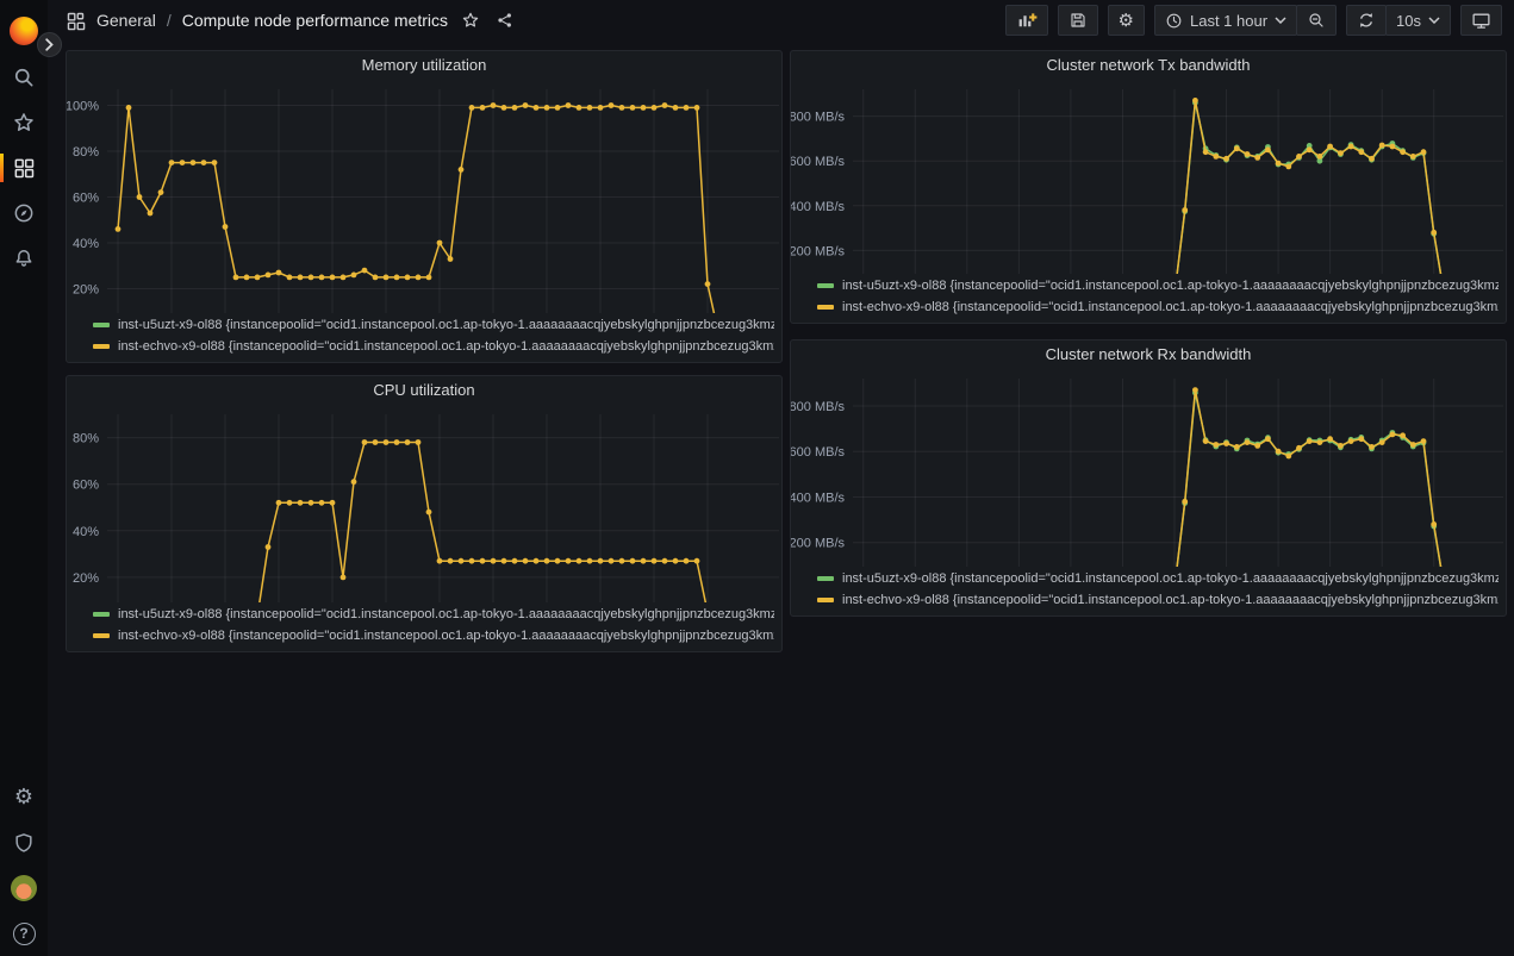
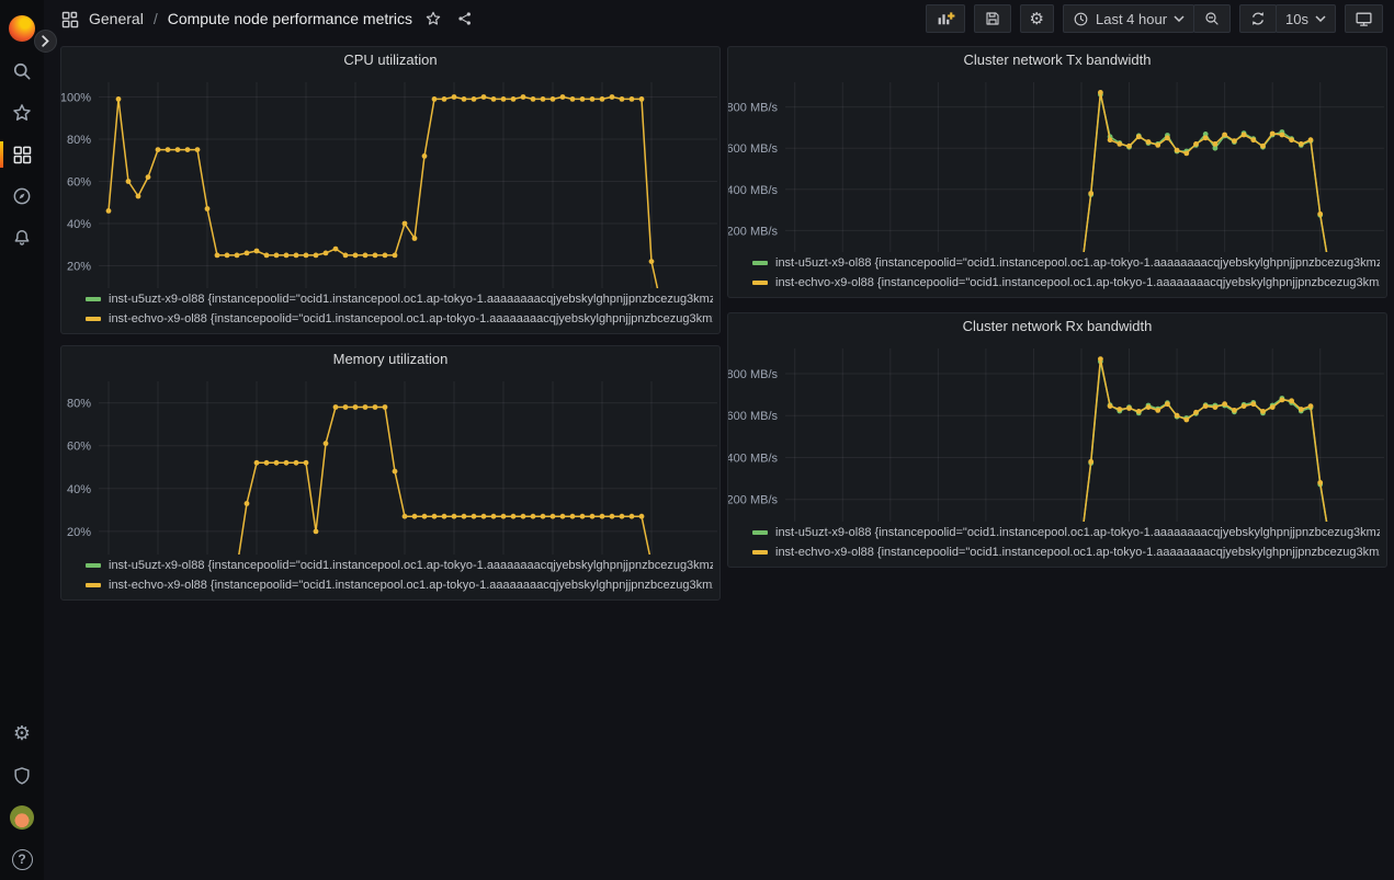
  ⚙
  ?
  General
  /
  Compute node performance metrics
  ⚙
- Last 1 hour
+ Last 4 hour
  10s
- Memory utilization
+ CPU utilization
  20%
  40%
  60%
  80%
  100%
  inst-u5uzt-x9-ol88 {instancepoolid="ocid1.instancepool.oc1.ap-tokyo-1.aaaaaaaacqjyebskylghpnjjpnzbcezug3kmz
  inst-echvo-x9-ol88 {instancepoolid="ocid1.instancepool.oc1.ap-tokyo-1.aaaaaaaacqjyebskylghpnjjpnzbcezug3km
- CPU utilization
+ Memory utilization
  20%
  40%
  60%
  80%
  inst-u5uzt-x9-ol88 {instancepoolid="ocid1.instancepool.oc1.ap-tokyo-1.aaaaaaaacqjyebskylghpnjjpnzbcezug3kmz
  inst-echvo-x9-ol88 {instancepoolid="ocid1.instancepool.oc1.ap-tokyo-1.aaaaaaaacqjyebskylghpnjjpnzbcezug3km
  Cluster network Tx bandwidth
  200 MB/s
  400 MB/s
  600 MB/s
  800 MB/s
  inst-u5uzt-x9-ol88 {instancepoolid="ocid1.instancepool.oc1.ap-tokyo-1.aaaaaaaacqjyebskylghpnjjpnzbcezug3kmz
  inst-echvo-x9-ol88 {instancepoolid="ocid1.instancepool.oc1.ap-tokyo-1.aaaaaaaacqjyebskylghpnjjpnzbcezug3km
  Cluster network Rx bandwidth
  200 MB/s
  400 MB/s
  600 MB/s
  800 MB/s
  inst-u5uzt-x9-ol88 {instancepoolid="ocid1.instancepool.oc1.ap-tokyo-1.aaaaaaaacqjyebskylghpnjjpnzbcezug3kmz
  inst-echvo-x9-ol88 {instancepoolid="ocid1.instancepool.oc1.ap-tokyo-1.aaaaaaaacqjyebskylghpnjjpnzbcezug3km
